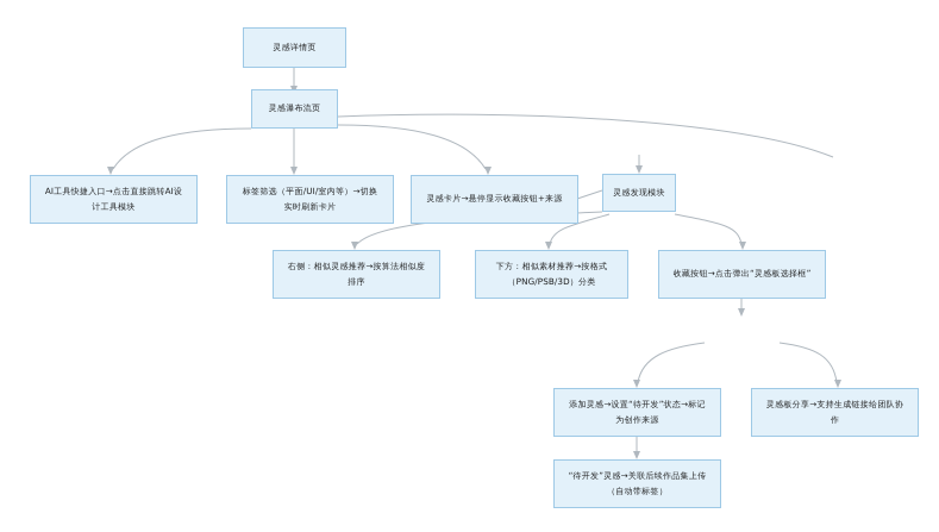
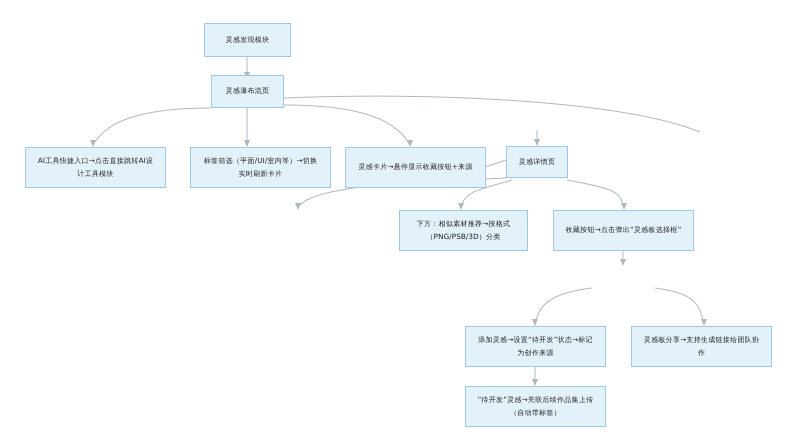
- 灵感详情页
+ 灵感发现模块
  灵感瀑布流页
  AI工具快捷入口→点击直接跳转AI设
  计工具模块
  标签筛选（平面/UI/室内等）→切换
  实时刷新卡片
  灵感卡片→悬停显示收藏按钮+来源
- 灵感发现模块
+ 灵感详情页
- 右侧：相似灵感推荐→按算法相似度
- 排序
  下方：相似素材推荐→按格式
  （PNG/PSB/3D）分类
  收藏按钮→点击弹出“灵感板选择框”
  添加灵感→设置“待开发”状态→标记
  为创作来源
  灵感板分享→支持生成链接给团队协
  作
  “待开发”灵感→关联后续作品集上传
  （自动带标签）
